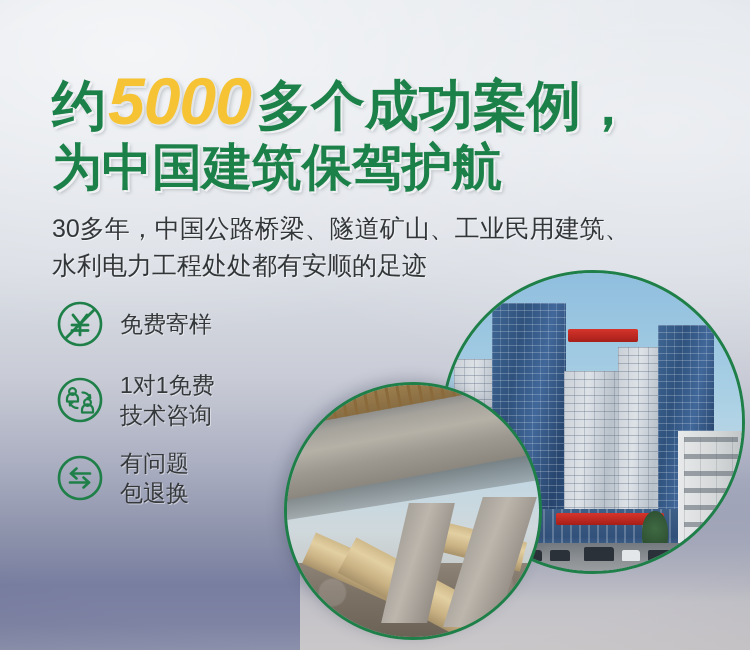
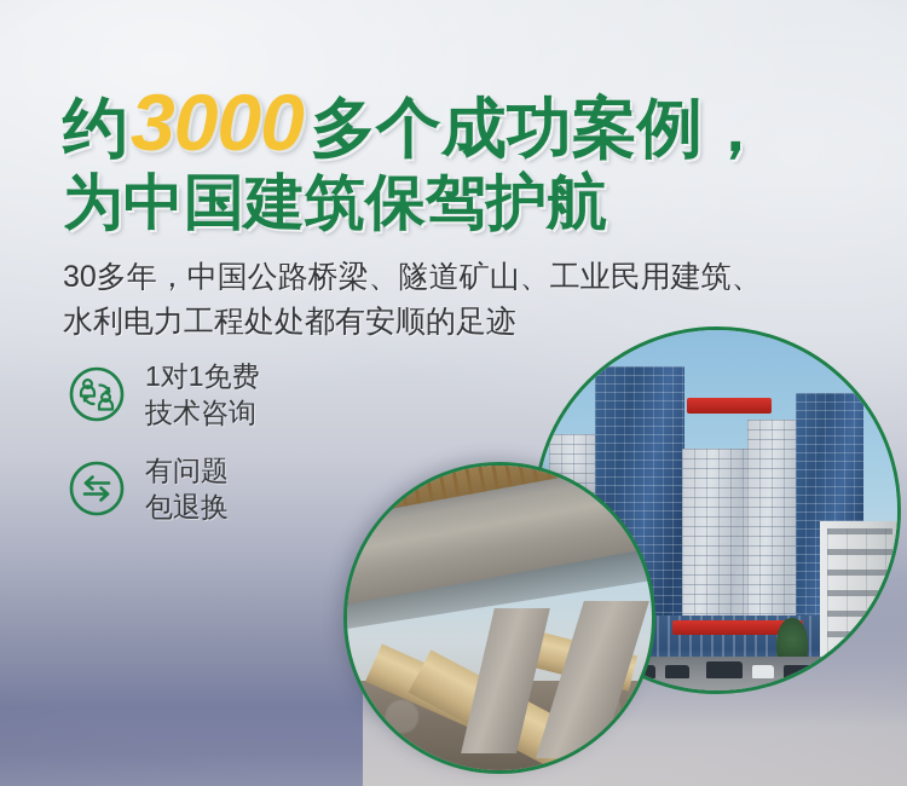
- 约5000多个成功案例，
+ 约3000多个成功案例，
  为中国建筑保驾护航
  30多年，中国公路桥梁、隧道矿山、工业民用建筑、
  水利电力工程处处都有安顺的足迹
- 免费寄样
  1对1免费
  技术咨询
  有问题
  包退换
